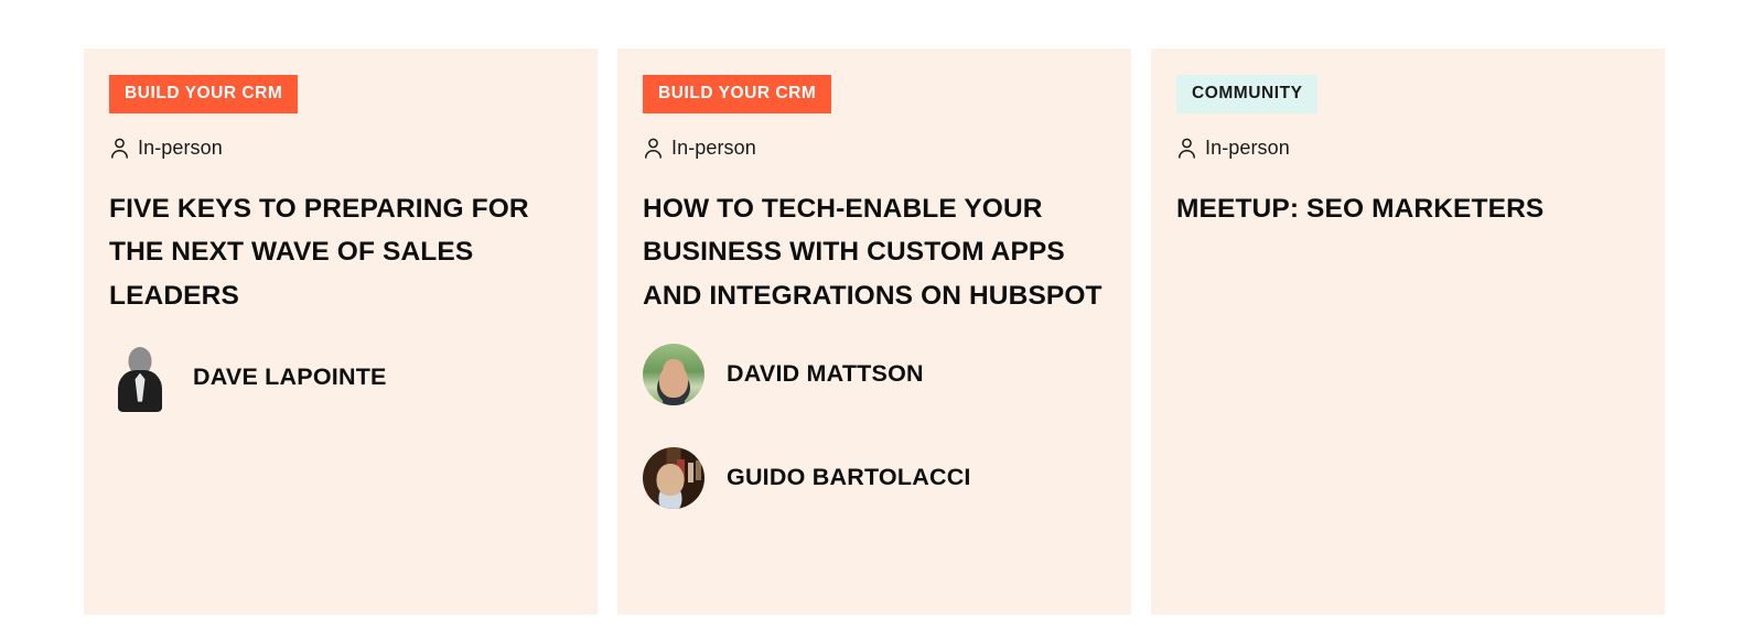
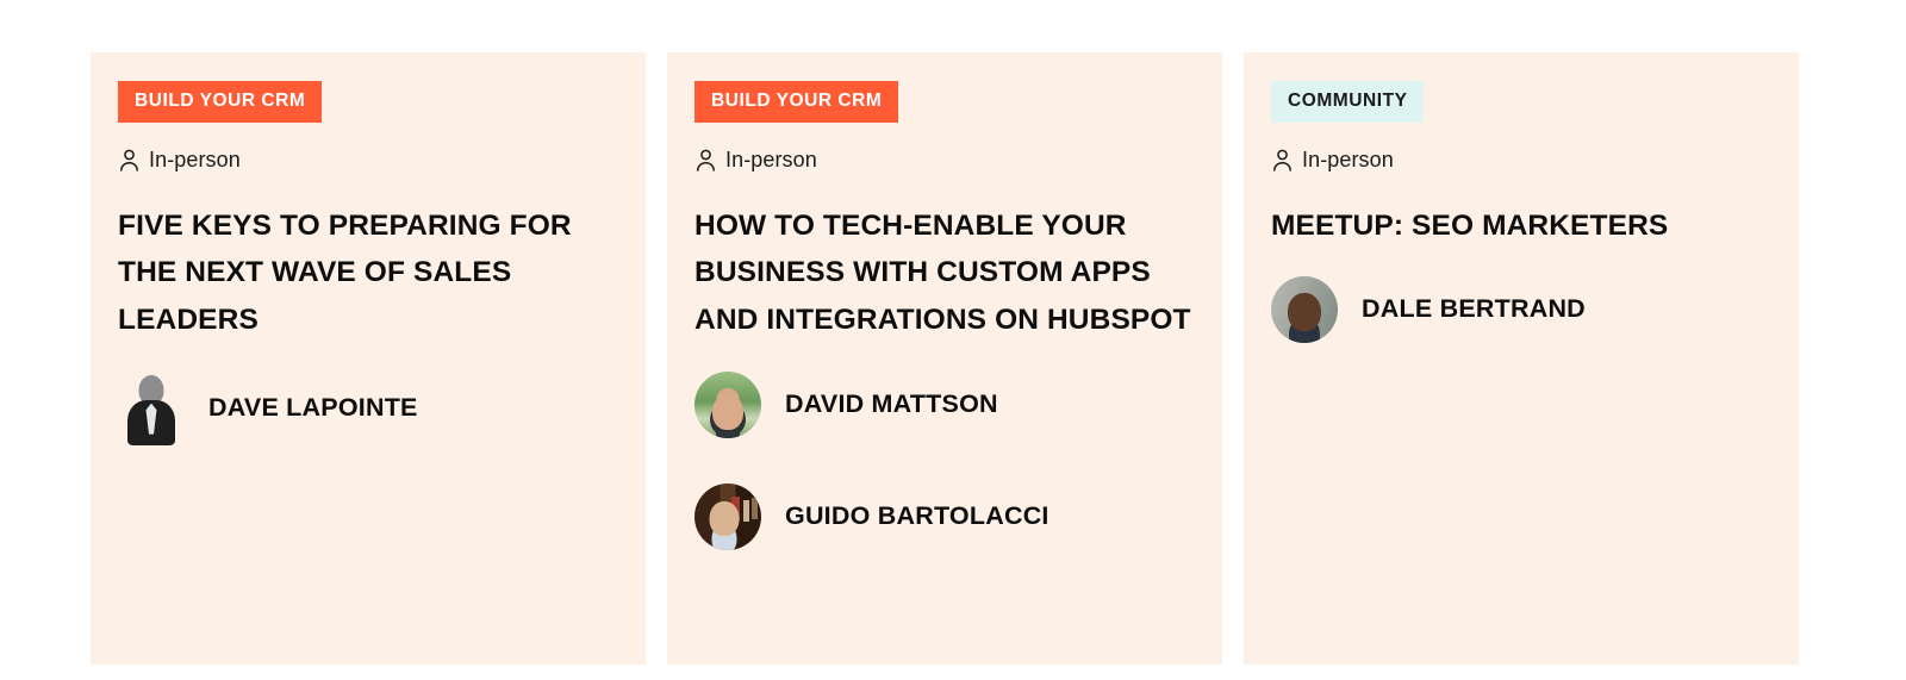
  BUILD YOUR CRM
  In-person
  FIVE KEYS TO PREPARING FOR THE NEXT WAVE OF SALES LEADERS
  DAVE LAPOINTE
  BUILD YOUR CRM
  In-person
  HOW TO TECH-ENABLE YOUR BUSINESS WITH CUSTOM APPS AND INTEGRATIONS ON HUBSPOT
  DAVID MATTSON
  GUIDO BARTOLACCI
  COMMUNITY
  In-person
  MEETUP: SEO MARKETERS
+ DALE BERTRAND
